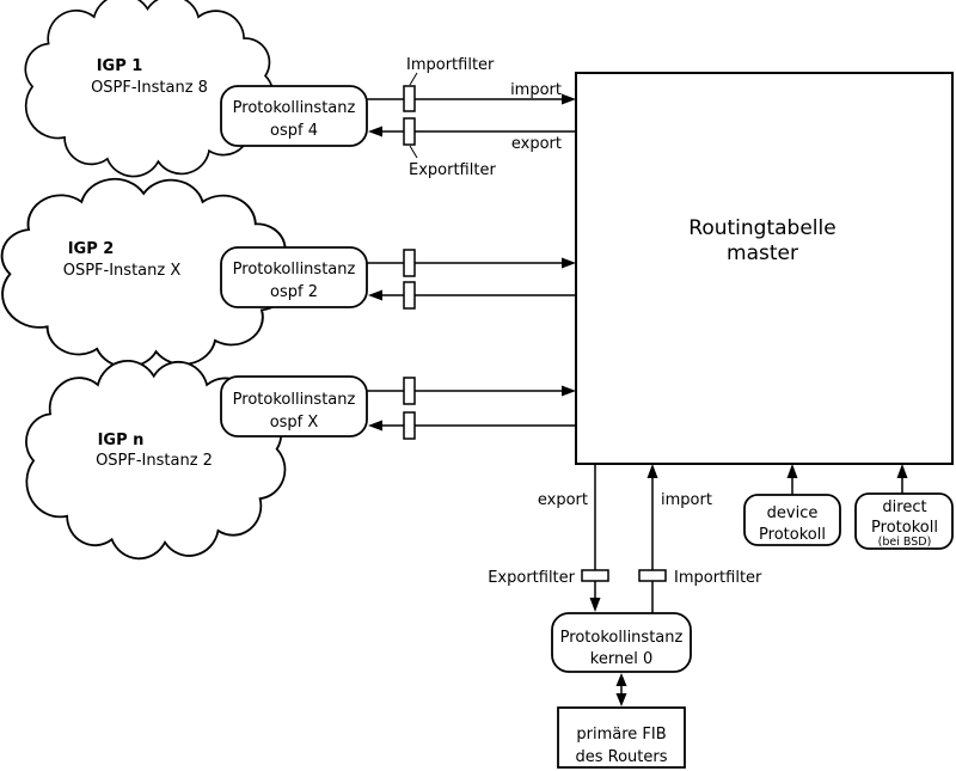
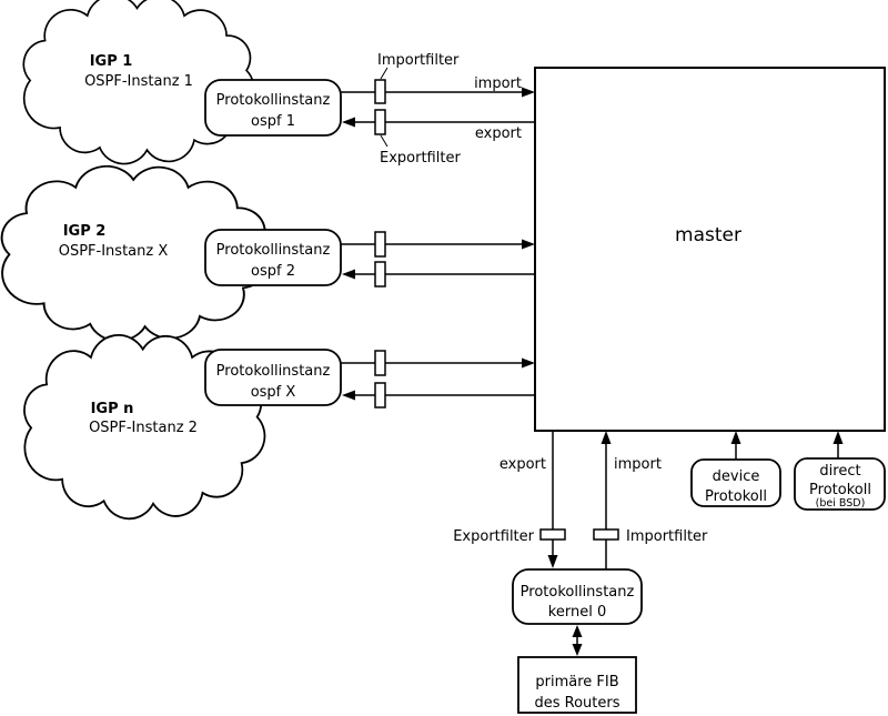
  IGP 1
- OSPF-Instanz 8
+ OSPF-Instanz 1
  IGP 2
  OSPF-Instanz X
  IGP n
  OSPF-Instanz 2
  Protokollinstanz
- ospf 4
+ ospf 1
  Protokollinstanz
  ospf 2
  Protokollinstanz
  ospf X
- Routingtabelle
  master
  Importfilter
  Exportfilter
  import
  export
  export
  import
  Exportfilter
  Importfilter
  device
  Protokoll
  direct
  Protokoll
  (bei BSD)
  Protokollinstanz
  kernel 0
  primäre FIB
  des Routers
